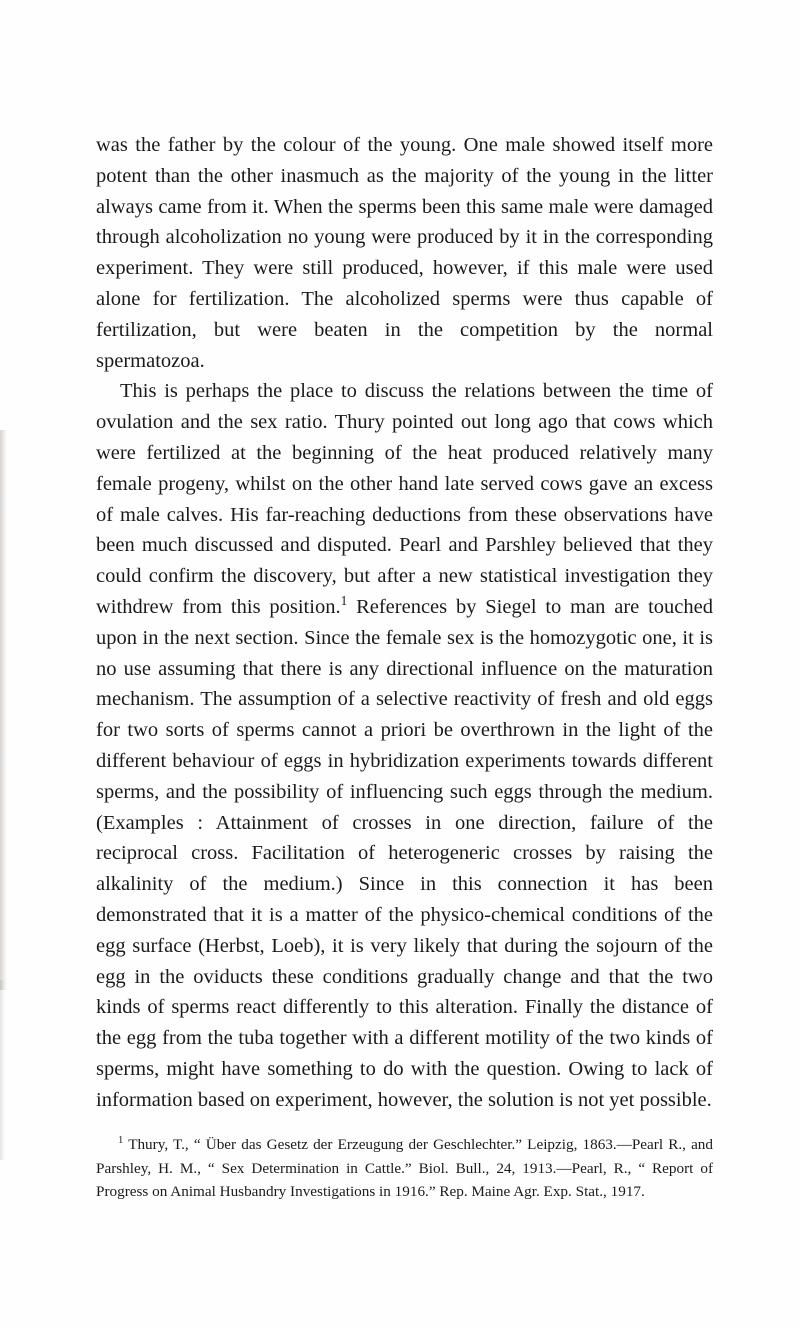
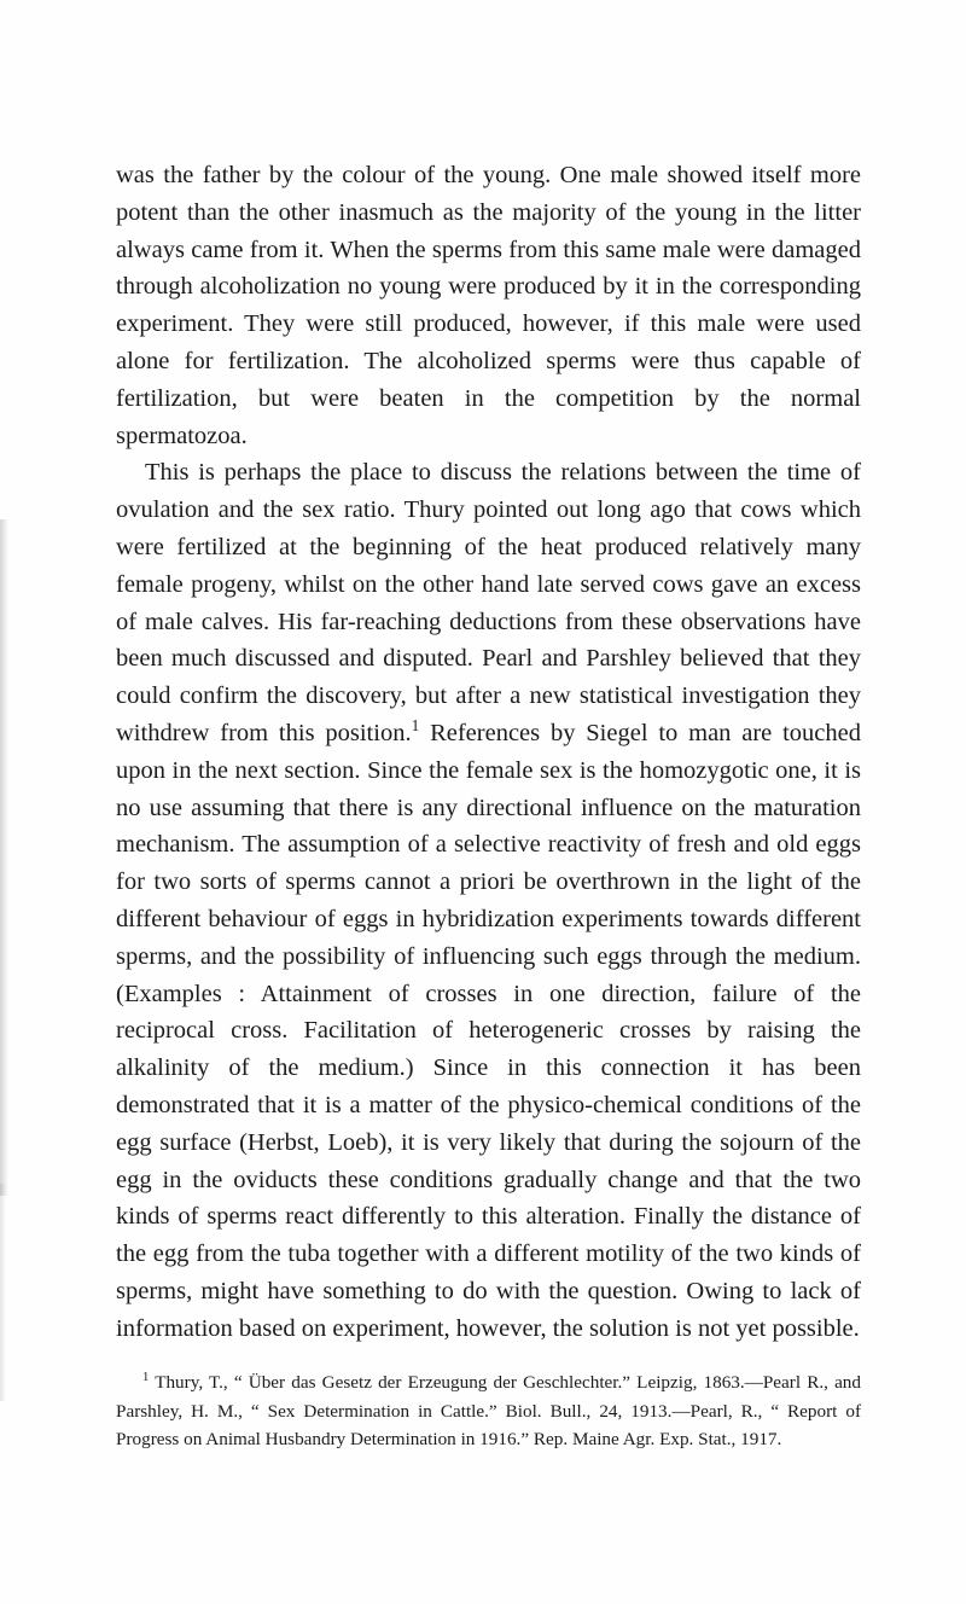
- was the father by the colour of the young. One male showed itself more potent than the other inasmuch as the majority of the young in the litter always came from it. When the sperms been this same male were damaged through alcoholization no young were produced by it in the corresponding experiment. They were still produced, however, if this male were used alone for fertilization. The alcoholized sperms were thus capable of fertilization, but were beaten in the competition by the normal spermatozoa.
+ was the father by the colour of the young. One male showed itself more potent than the other inasmuch as the majority of the young in the litter always came from it. When the sperms from this same male were damaged through alcoholization no young were produced by it in the corresponding experiment. They were still produced, however, if this male were used alone for fertilization. The alcoholized sperms were thus capable of fertilization, but were beaten in the competition by the normal spermatozoa.
  This is perhaps the place to discuss the relations between the time of ovulation and the sex ratio. Thury pointed out long ago that cows which were fertilized at the beginning of the heat produced relatively many female progeny, whilst on the other hand late served cows gave an excess of male calves. His far-reaching deductions from these observations have been much discussed and disputed. Pearl and Parshley believed that they could confirm the discovery, but after a new statistical investigation they withdrew from this position.1 References by Siegel to man are touched upon in the next section. Since the female sex is the homozygotic one, it is no use assuming that there is any directional influence on the maturation mechanism. The assumption of a selective reactivity of fresh and old eggs for two sorts of sperms cannot a priori be overthrown in the light of the different behaviour of eggs in hybridization experiments towards different sperms, and the possibility of influencing such eggs through the medium. (Examples : Attainment of crosses in one direction, failure of the reciprocal cross. Facilitation of heterogeneric crosses by raising the alkalinity of the medium.) Since in this connection it has been demonstrated that it is a matter of the physico-chemical conditions of the egg surface (Herbst, Loeb), it is very likely that during the sojourn of the egg in the oviducts these conditions gradually change and that the two kinds of sperms react differently to this alteration. Finally the distance of the egg from the tuba together with a different motility of the two kinds of sperms, might have something to do with the question. Owing to lack of information based on experiment, however, the solution is not yet possible.
- 1 Thury, T., “ Über das Gesetz der Erzeugung der Geschlechter.” Leipzig, 1863.—Pearl R., and Parshley, H. M., “ Sex Determination in Cattle.” Biol. Bull., 24, 1913.—Pearl, R., “ Report of Progress on Animal Husbandry Investigations in 1916.” Rep. Maine Agr. Exp. Stat., 1917.
+ 1 Thury, T., “ Über das Gesetz der Erzeugung der Geschlechter.” Leipzig, 1863.—Pearl R., and Parshley, H. M., “ Sex Determination in Cattle.” Biol. Bull., 24, 1913.—Pearl, R., “ Report of Progress on Animal Husbandry Determination in 1916.” Rep. Maine Agr. Exp. Stat., 1917.
